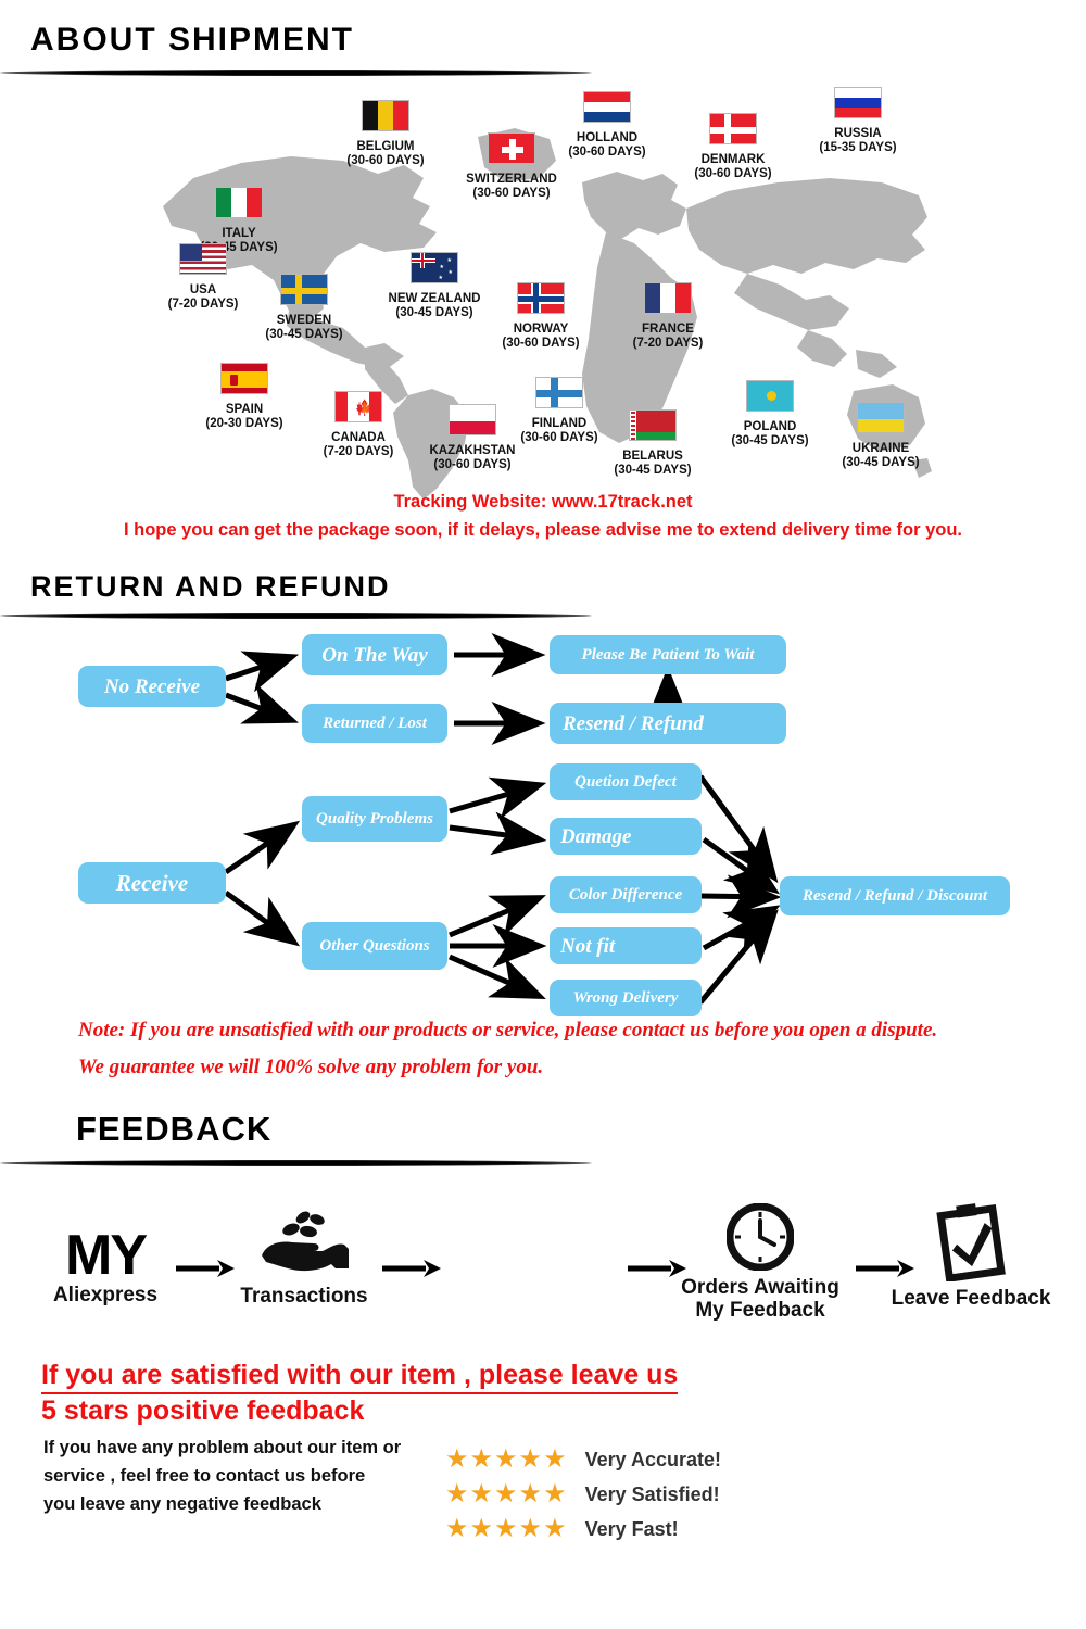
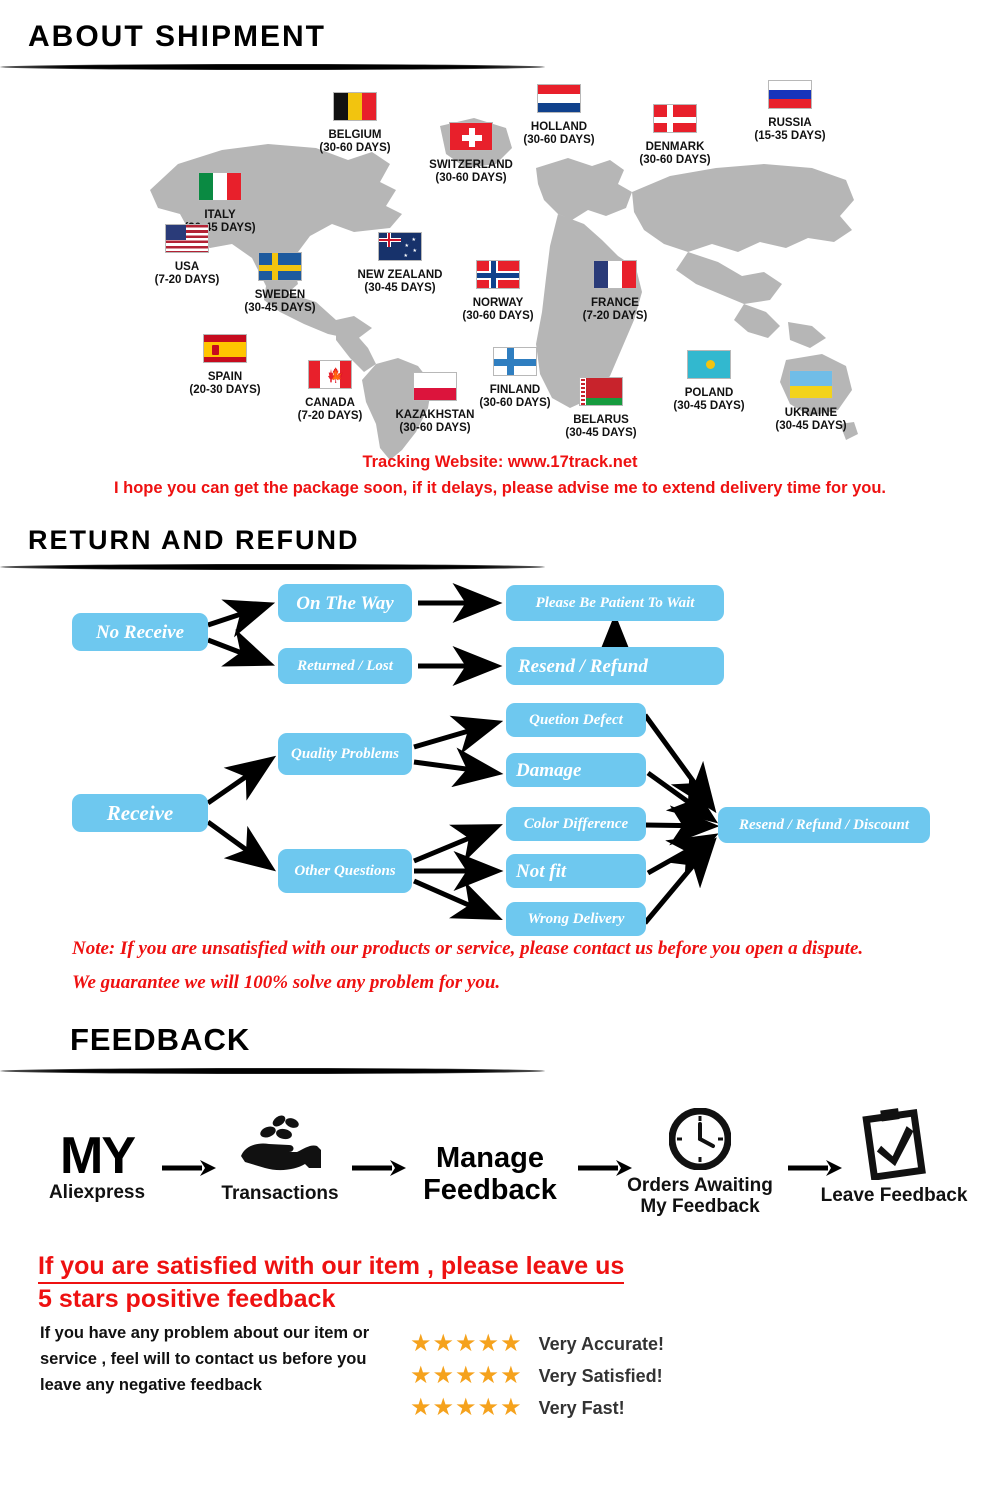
  ABOUT SHIPMENT
  ITALY
  BELGIUM
  (30-60 DAYS)
  SWITZERLAND
  (30-60 DAYS)
  HOLLAND
  (30-60 DAYS)
  DENMARK
  (30-60 DAYS)
  RUSSIA
  (15-35 DAYS)
  USA
  (7-20 DAYS)
  SWEDEN
  (30-45 DAYS)
  NEW ZEALAND
  (30-45 DAYS)
  NORWAY
  (30-60 DAYS)
  FRANCE
  (7-20 DAYS)
  SPAIN
  (20-30 DAYS)
  🍁
  CANADA
  (7-20 DAYS)
  KAZAKHSTAN
  (30-60 DAYS)
  FINLAND
  (30-60 DAYS)
  BELARUS
  (30-45 DAYS)
  POLAND
  (30-45 DAYS)
  UKRAINE
  (30-45 DAYS)
  Tracking Website: www.17track.net
  I hope you can get the package soon, if it delays, please advise me to extend delivery time for you.
  RETURN AND REFUND
  No Receive
  On The Way
  Returned / Lost
  Please Be Patient To Wait
  Resend / Refund
  Receive
  Quality Problems
  Other Questions
  Quetion Defect
  Damage
  Color Difference
  Not fit
  Wrong Delivery
  Resend / Refund / Discount
  Note: If you are unsatisfied with our products or service, please contact us before you open a dispute.
  We guarantee we will 100% solve any problem for you.
  FEEDBACK
  MY
  Aliexpress
  Transactions
+ Manage
+ Feedback
  Orders Awaiting
  My Feedback
  Leave Feedback
  If you are satisfied with our item , please leave us
  5 stars positive feedback
- If you have any problem about our item or service , feel free to contact us before you leave any negative feedback
+ If you have any problem about our item or service , feel will to contact us before you leave any negative feedback
  ★★★★★
  Very Accurate!
  ★★★★★
  Very Satisfied!
  ★★★★★
  Very Fast!
